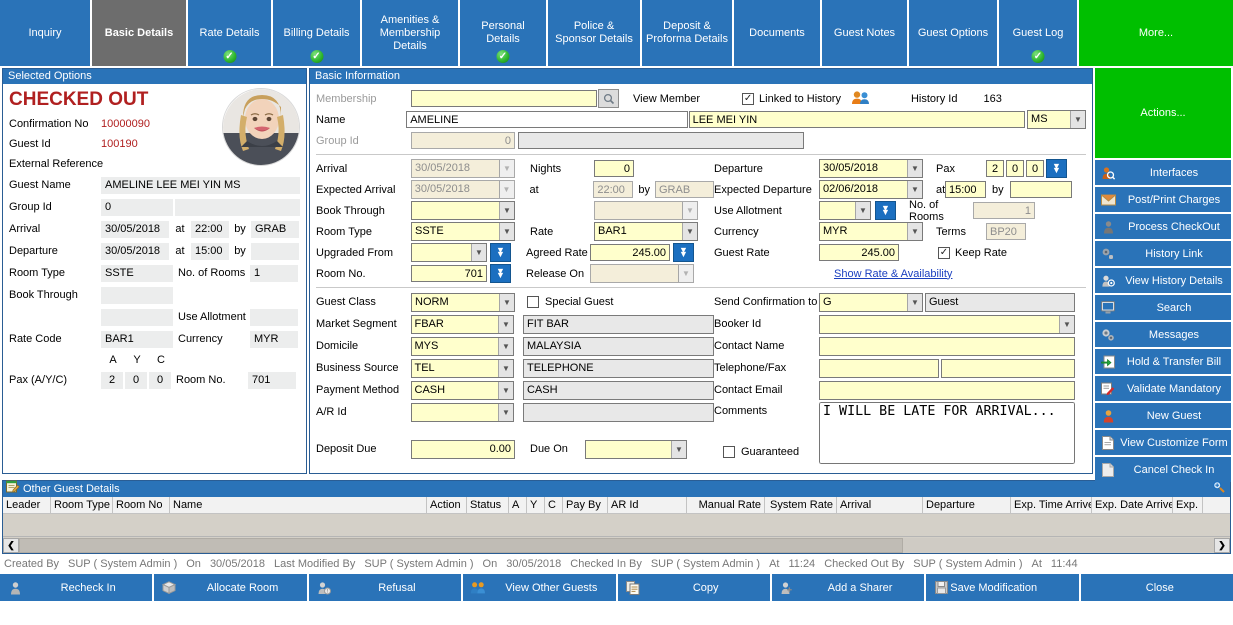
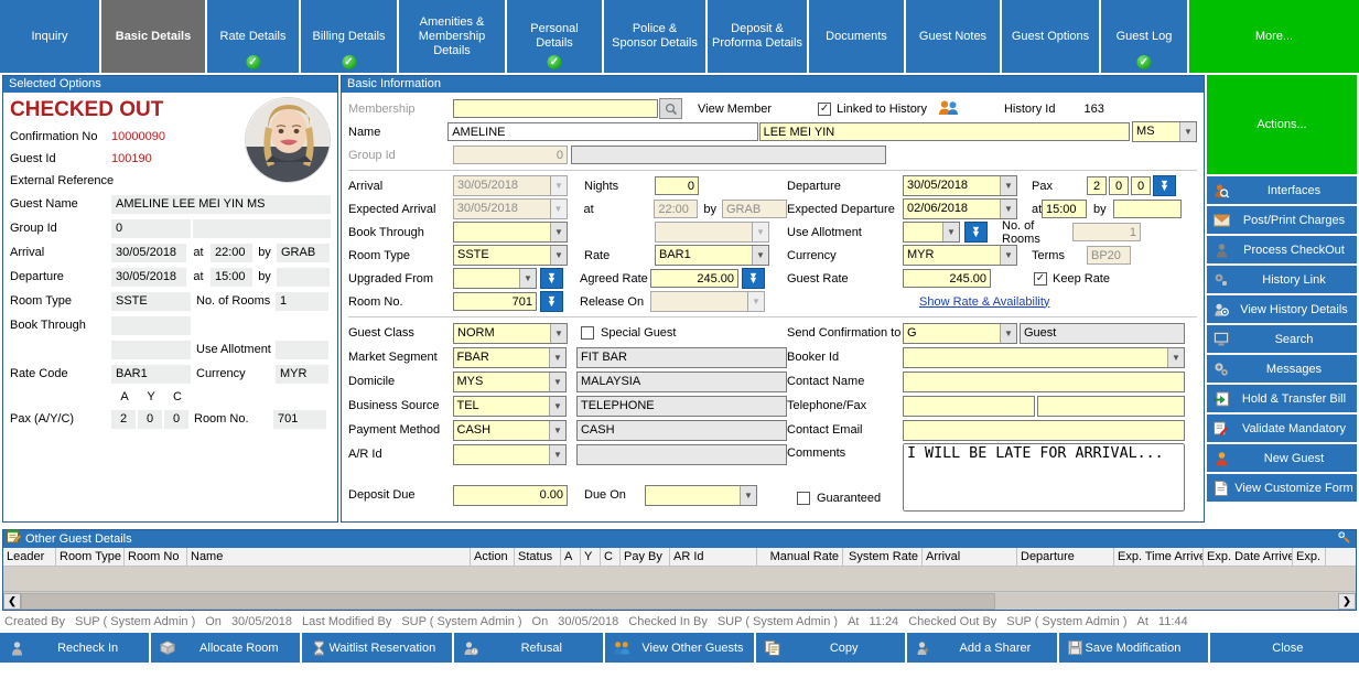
  Inquiry
  Basic Details
  Rate Details
  ✓
  Billing Details
  ✓
  Amenities & Membership Details
  Personal Details
  ✓
  Police & Sponsor Details
  Deposit & Proforma Details
  Documents
  Guest Notes
  Guest Options
  Guest Log
  ✓
  More...
  Selected Options
  CHECKED OUT
  Confirmation No
  10000090
  Guest Id
  100190
  External Reference
  Guest Name
  AMELINE LEE MEI YIN MS
  Group Id
  0
  Arrival
  30/05/2018
  at
  22:00
  by
  GRAB
  Departure
  30/05/2018
  at
  15:00
  by
  Room Type
  SSTE
  No. of Rooms
  1
  Book Through
  Use Allotment
  Rate Code
  BAR1
  Currency
  MYR
  A
  Y
  C
  Pax (A/Y/C)
  2
  0
  0
  Room No.
  701
  Basic Information
  Membership
  View Member
  ✓
  Linked to History
  History Id
  163
  Name
  AMELINE
  LEE MEI YIN
  MS
  ▼
  Group Id
  0
  Arrival
  30/05/2018
  ▼
  Nights
  0
  Expected Arrival
  30/05/2018
  ▼
  at
  22:00
  by
  GRAB
  Book Through
  ▼
  ▼
  Room Type
  SSTE
  ▼
  Rate
  BAR1
  ▼
  Upgraded From
  ▼
  ▼
  ▼
  Agreed Rate
  245.00
  ▼
  ▼
  Room No.
  701
  ▼
  ▼
  Release On
  ▼
  Departure
  30/05/2018
  ▼
  Pax
  2
  0
  0
  ▼
  ▼
  Expected Departure
  02/06/2018
  ▼
  at
  15:00
  by
  Use Allotment
  ▼
  ▼
  ▼
  No. of Rooms
  1
  Currency
  MYR
  ▼
  Terms
  BP20
  Guest Rate
  245.00
  ✓
  Keep Rate
  Show Rate & Availability
  Guest Class
  NORM
  ▼
  Special Guest
  Market Segment
  FBAR
  ▼
  FIT BAR
  Domicile
  MYS
  ▼
  MALAYSIA
  Business Source
  TEL
  ▼
  TELEPHONE
  Payment Method
  CASH
  ▼
  CASH
  A/R Id
  ▼
  Deposit Due
  0.00
  Due On
  ▼
  Send Confirmation to
  G
  ▼
  Guest
  Booker Id
  ▼
  Contact Name
  Telephone/Fax
  Contact Email
  Comments
  I WILL BE LATE FOR ARRIVAL...
  Guaranteed
  Actions...
  Interfaces
  Post/Print Charges
  Process CheckOut
  History Link
  View History Details
  Search
  Messages
  Hold & Transfer Bill
  Validate Mandatory
  New Guest
  View Customize Form
- Cancel Check In
  Other Guest Details
  Leader
  Room Type
  Room No
  Name
  Action
  Status
  A
  Y
  C
  Pay By
  AR Id
  Manual Rate
  System Rate
  Arrival
  Departure
  Exp. Time Arrive
  Exp. Date Arrive
  Exp.
  ❮
  ❯
  Created By
  SUP ( System Admin )
  On
  30/05/2018
  Last Modified By
  SUP ( System Admin )
  On
  30/05/2018
  Checked In By
  SUP ( System Admin )
  At
  11:24
  Checked Out By
  SUP ( System Admin )
  At
  11:44
  Recheck In
  Allocate Room
+ Waitlist Reservation
  Refusal
  View Other Guests
  Copy
  Add a Sharer
  Save Modification
  Close
